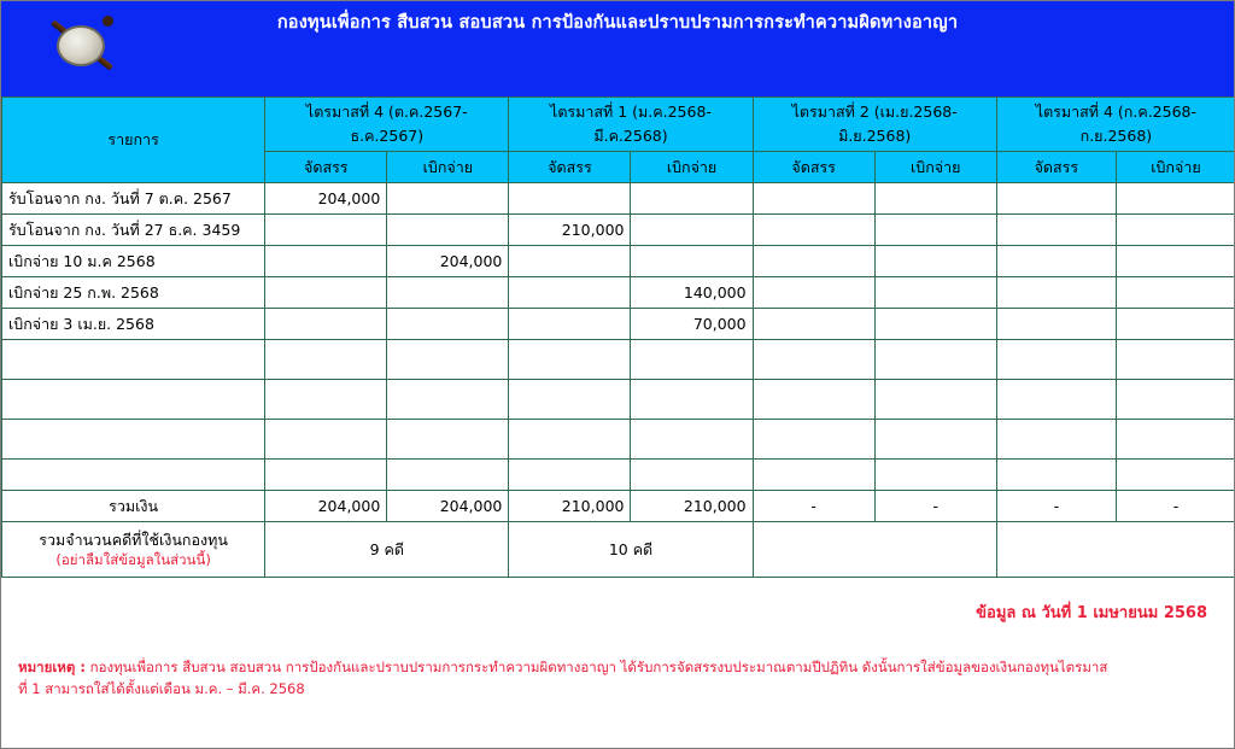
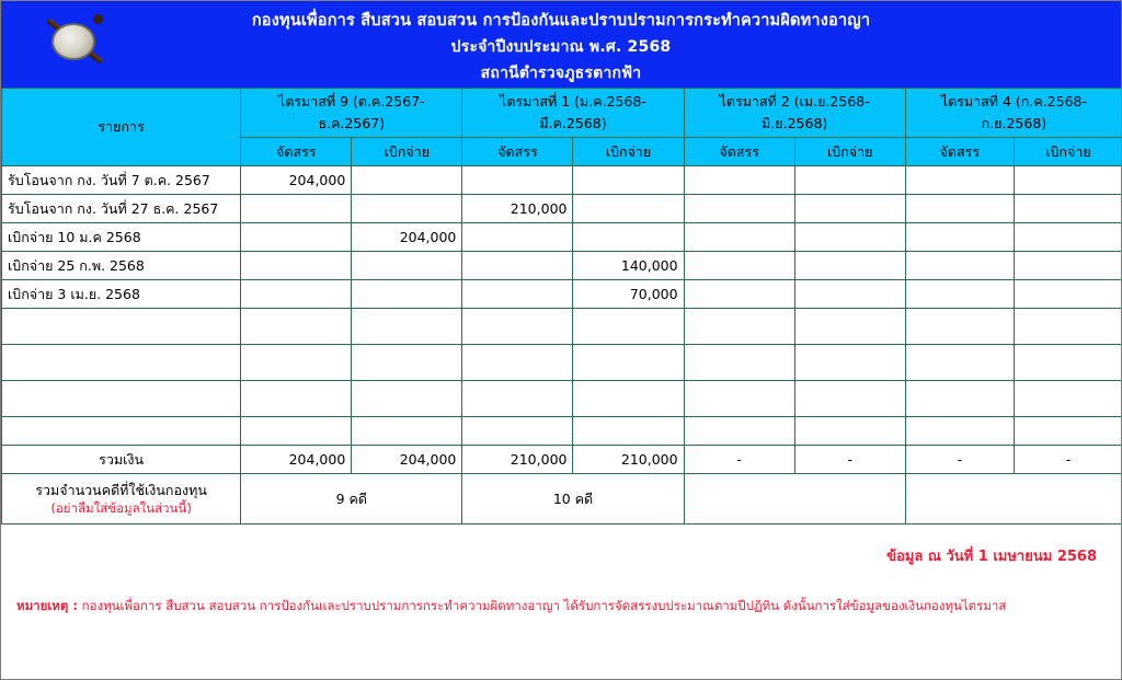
  กองทุนเพื่อการ สืบสวน สอบสวน การป้องกันและปราบปรามการกระทำความผิดทางอาญา
+ ประจำปีงบประมาณ พ.ศ. 2568
+ สถานีตำรวจภูธรตากฟ้า
- รายการ	ไตรมาสที่ 4 (ต.ค.2567-ธ.ค.2567)	ไตรมาสที่ 1 (ม.ค.2568-มี.ค.2568)	ไตรมาสที่ 2 (เม.ย.2568-มิ.ย.2568)	ไตรมาสที่ 4 (ก.ค.2568-ก.ย.2568)
+ รายการ	ไตรมาสที่ 9 (ต.ค.2567-ธ.ค.2567)	ไตรมาสที่ 1 (ม.ค.2568-มี.ค.2568)	ไตรมาสที่ 2 (เม.ย.2568-มิ.ย.2568)	ไตรมาสที่ 4 (ก.ค.2568-ก.ย.2568)
  จัดสรร	เบิกจ่าย	จัดสรร	เบิกจ่าย	จัดสรร	เบิกจ่าย	จัดสรร	เบิกจ่าย
  รับโอนจาก กง. วันที่ 7 ต.ค. 2567	204,000
- รับโอนจาก กง. วันที่ 27 ธ.ค. 3459			210,000
+ รับโอนจาก กง. วันที่ 27 ธ.ค. 2567			210,000
  เบิกจ่าย 10 ม.ค 2568		204,000
  เบิกจ่าย 25 ก.พ. 2568				140,000
  เบิกจ่าย 3 เม.ย. 2568				70,000
  รวมเงิน	204,000	204,000	210,000	210,000	-	-	-	-
  รวมจำนวนคดีที่ใช้เงินกองทุน (อย่าลืมใส่ข้อมูลในส่วนนี้)	9 คดี	10 คดี
  ข้อมูล ณ วันที่ 1 เมษายนม 2568
  หมายเหตุ : กองทุนเพื่อการ สืบสวน สอบสวน การป้องกันและปราบปรามการกระทำความผิดทางอาญา ได้รับการจัดสรรงบประมาณตามปีปฏิทิน ดังนั้นการใส่ข้อมูลของเงินกองทุนไตรมาส
- ที่ 1 สามารถใส่ได้ตั้งแต่เดือน ม.ค. – มี.ค. 2568
